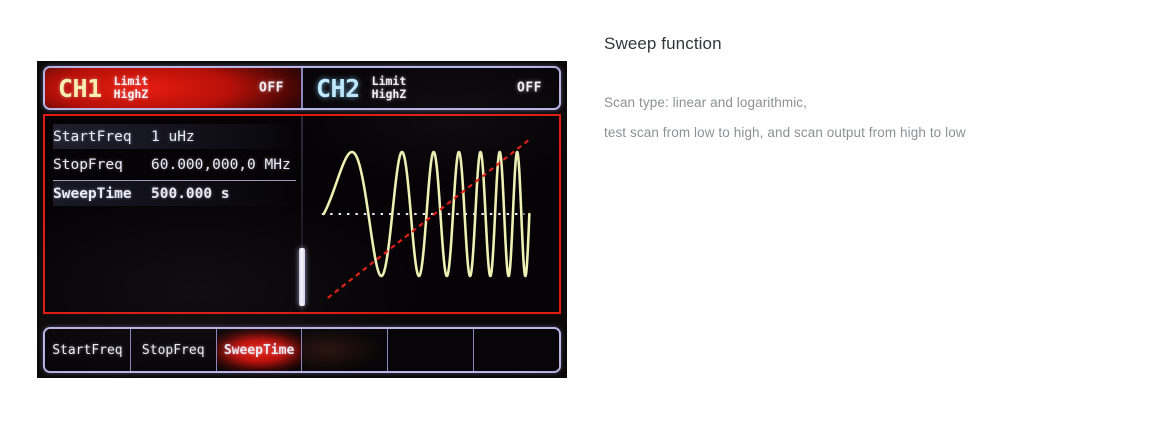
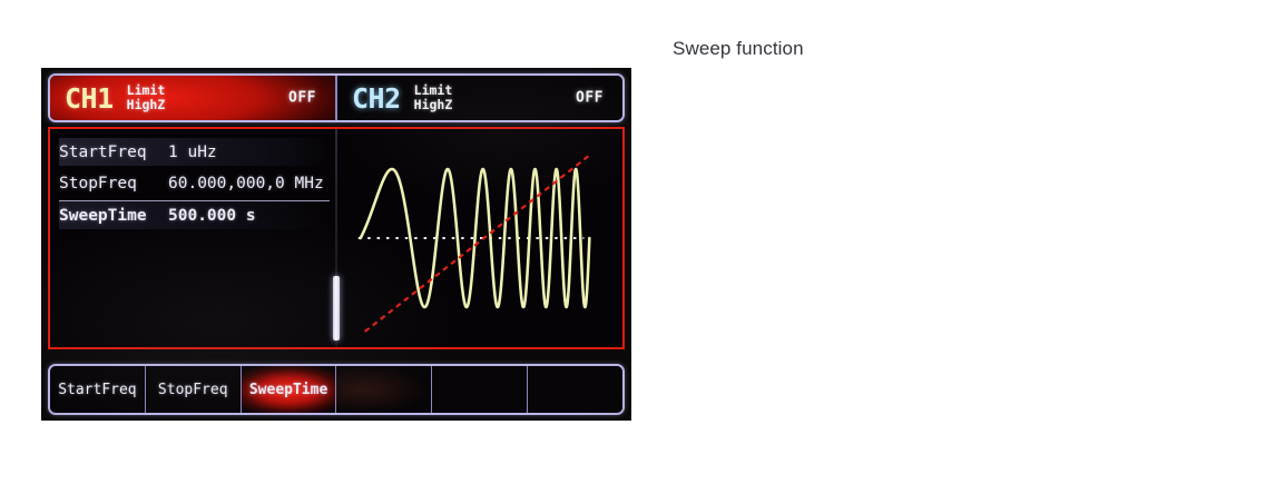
  Sweep function
- Scan type: linear and logarithmic,
- test scan from low to high, and scan output from high to low
